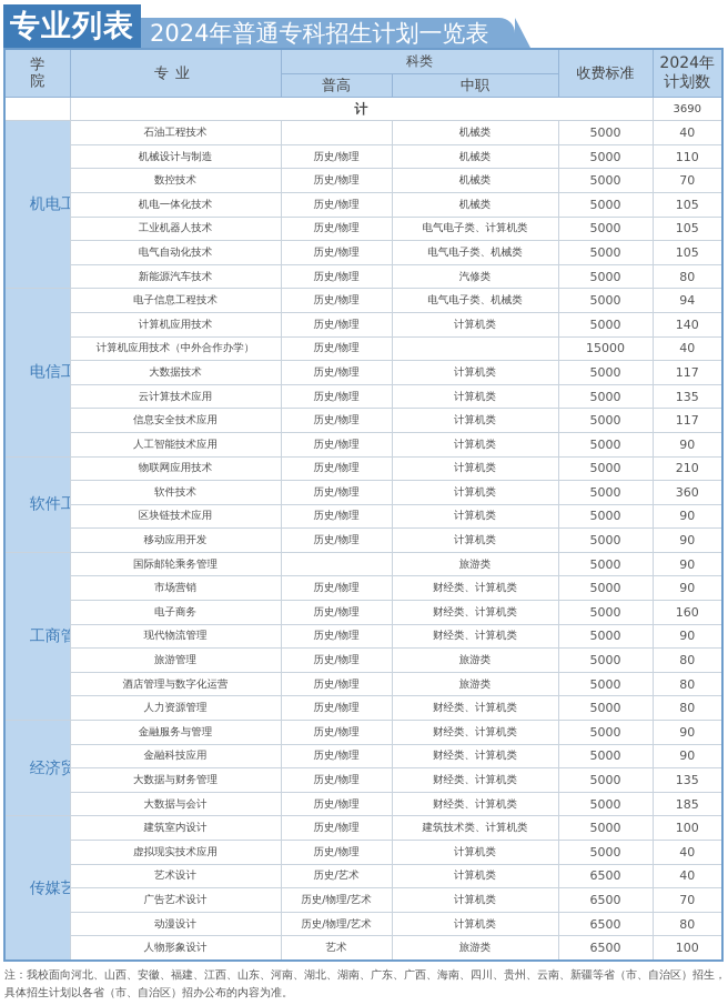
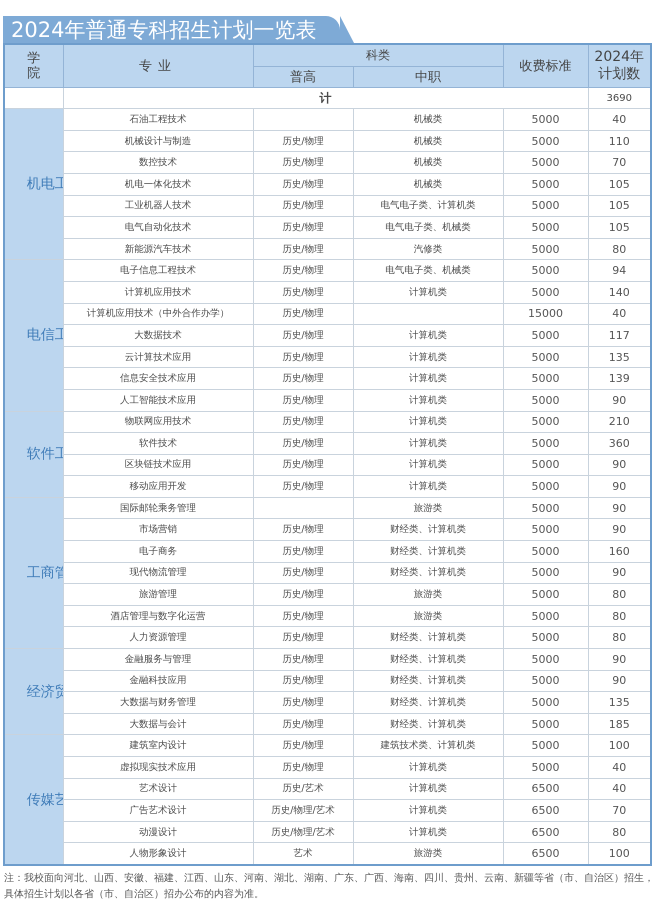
- 专业列表
  2024年普通专科招生计划一览表
  学院	专业	科类	收费标准	2024年计划数
  普高	中职
  	计	3690
  机电工	石油工程技术		机械类	5000	40
  机械设计与制造	历史/物理	机械类	5000	110
  数控技术	历史/物理	机械类	5000	70
  机电一体化技术	历史/物理	机械类	5000	105
  工业机器人技术	历史/物理	电气电子类、计算机类	5000	105
  电气自动化技术	历史/物理	电气电子类、机械类	5000	105
  新能源汽车技术	历史/物理	汽修类	5000	80
  电信工	电子信息工程技术	历史/物理	电气电子类、机械类	5000	94
  计算机应用技术	历史/物理	计算机类	5000	140
  计算机应用技术（中外合作办学）	历史/物理		15000	40
  大数据技术	历史/物理	计算机类	5000	117
  云计算技术应用	历史/物理	计算机类	5000	135
- 信息安全技术应用	历史/物理	计算机类	5000	117
+ 信息安全技术应用	历史/物理	计算机类	5000	139
  人工智能技术应用	历史/物理	计算机类	5000	90
  软件工	物联网应用技术	历史/物理	计算机类	5000	210
  软件技术	历史/物理	计算机类	5000	360
  区块链技术应用	历史/物理	计算机类	5000	90
  移动应用开发	历史/物理	计算机类	5000	90
  工商管	国际邮轮乘务管理		旅游类	5000	90
  市场营销	历史/物理	财经类、计算机类	5000	90
  电子商务	历史/物理	财经类、计算机类	5000	160
  现代物流管理	历史/物理	财经类、计算机类	5000	90
  旅游管理	历史/物理	旅游类	5000	80
  酒店管理与数字化运营	历史/物理	旅游类	5000	80
  人力资源管理	历史/物理	财经类、计算机类	5000	80
  经济贸	金融服务与管理	历史/物理	财经类、计算机类	5000	90
  金融科技应用	历史/物理	财经类、计算机类	5000	90
  大数据与财务管理	历史/物理	财经类、计算机类	5000	135
  大数据与会计	历史/物理	财经类、计算机类	5000	185
  传媒艺	建筑室内设计	历史/物理	建筑技术类、计算机类	5000	100
  虚拟现实技术应用	历史/物理	计算机类	5000	40
  艺术设计	历史/艺术	计算机类	6500	40
  广告艺术设计	历史/物理/艺术	计算机类	6500	70
  动漫设计	历史/物理/艺术	计算机类	6500	80
  人物形象设计	艺术	旅游类	6500	100
  注：我校面向河北、山西、安徽、福建、江西、山东、河南、湖北、湖南、广东、广西、海南、四川、贵州、云南、新疆等省（市、自治区）招生，具体招生计划以各省（市、自治区）招办公布的内容为准。
